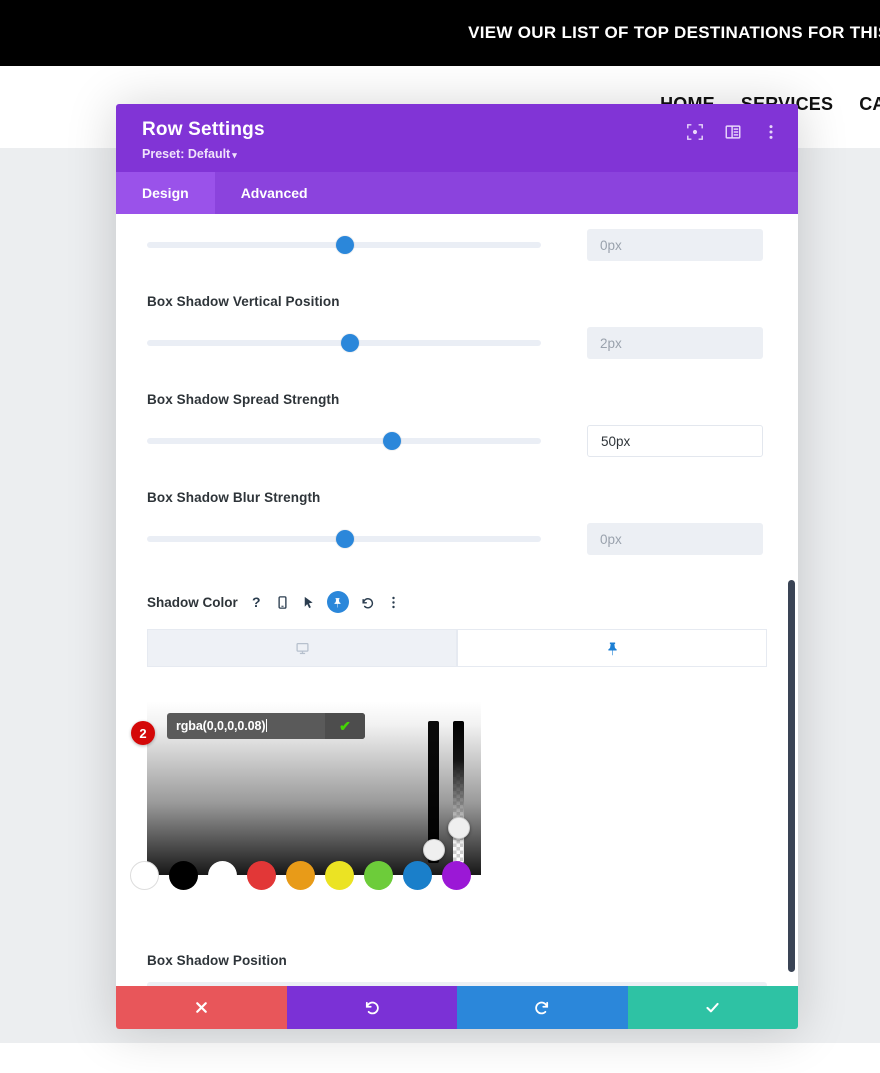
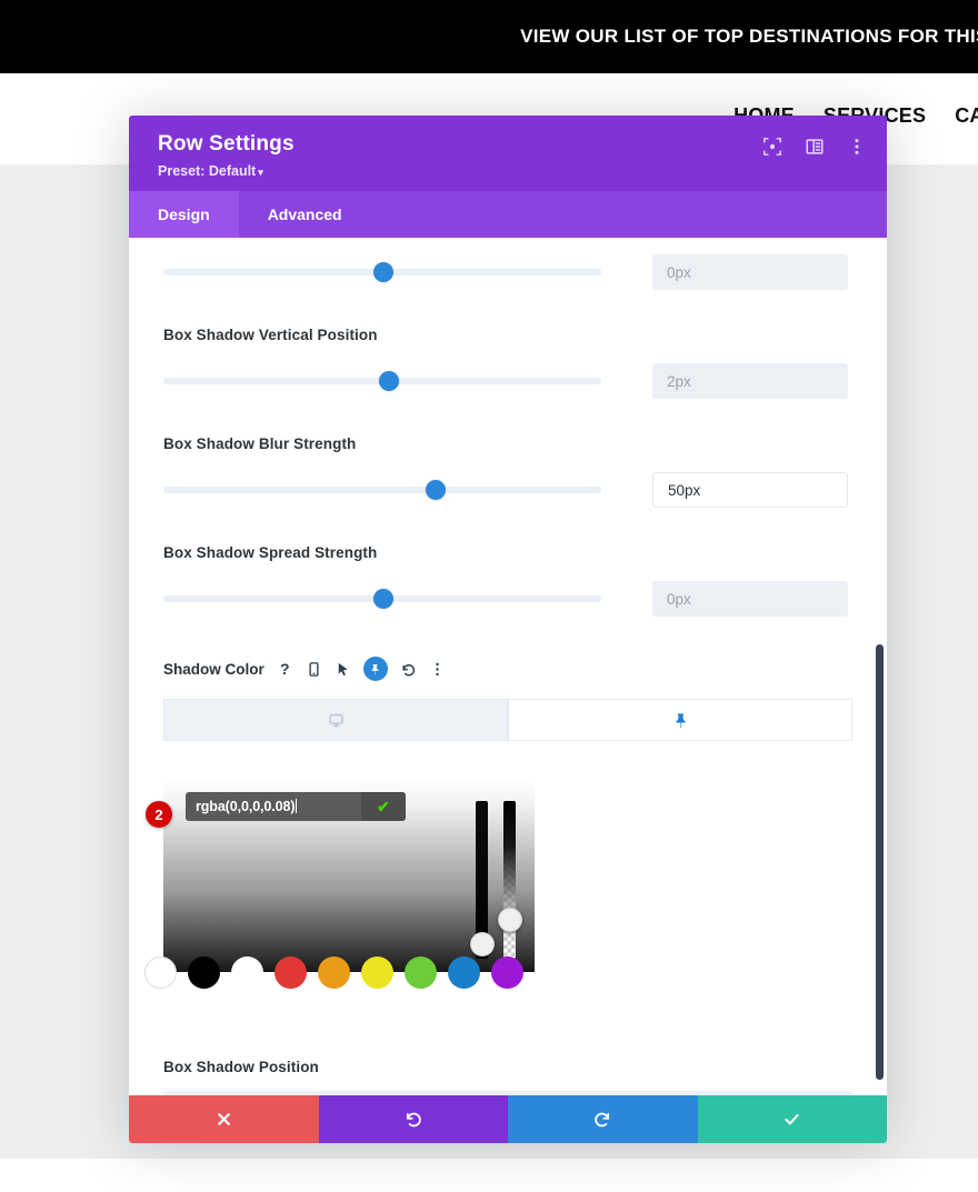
  VIEW OUR LIST OF TOP DESTINATIONS FOR THI
  Row Settings
  Preset: Default ▾
  Design
  Advanced
  0px
  Box Shadow Vertical Position
  2px
- Box Shadow Spread Strength
+ Box Shadow Blur Strength
  50px
- Box Shadow Blur Strength
+ Box Shadow Spread Strength
  0px
  Shadow Color
  ?
  rgba(0,0,0,0.08)
  ✔
  2
  Box Shadow Position
